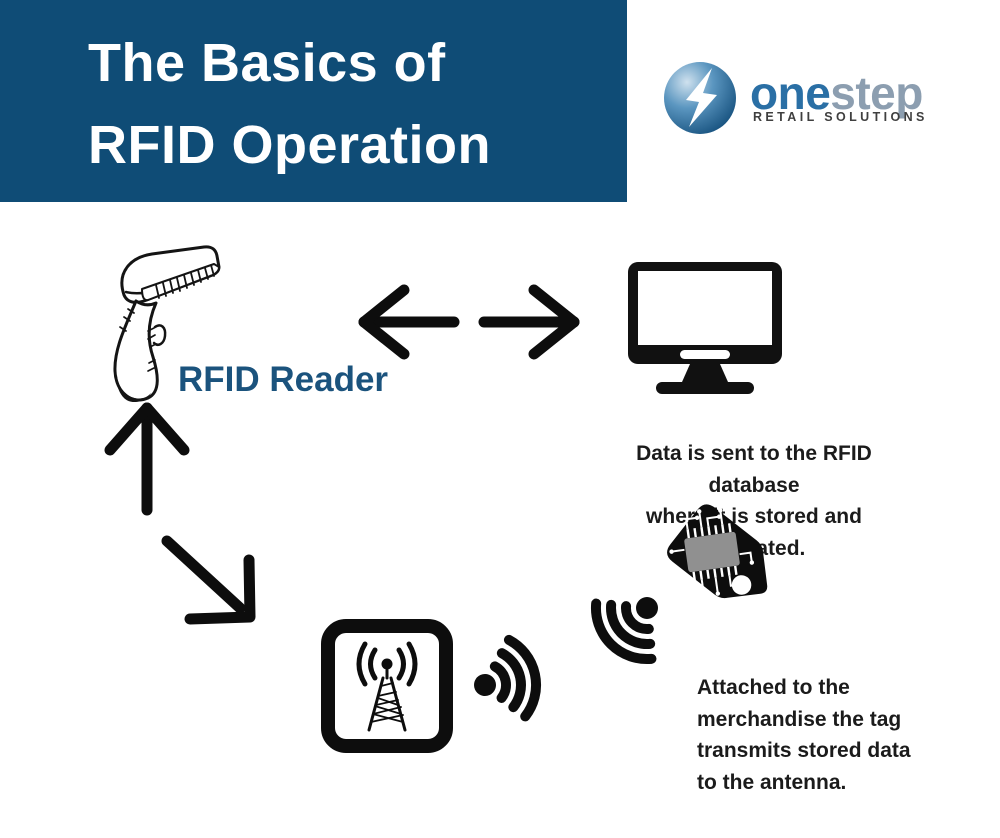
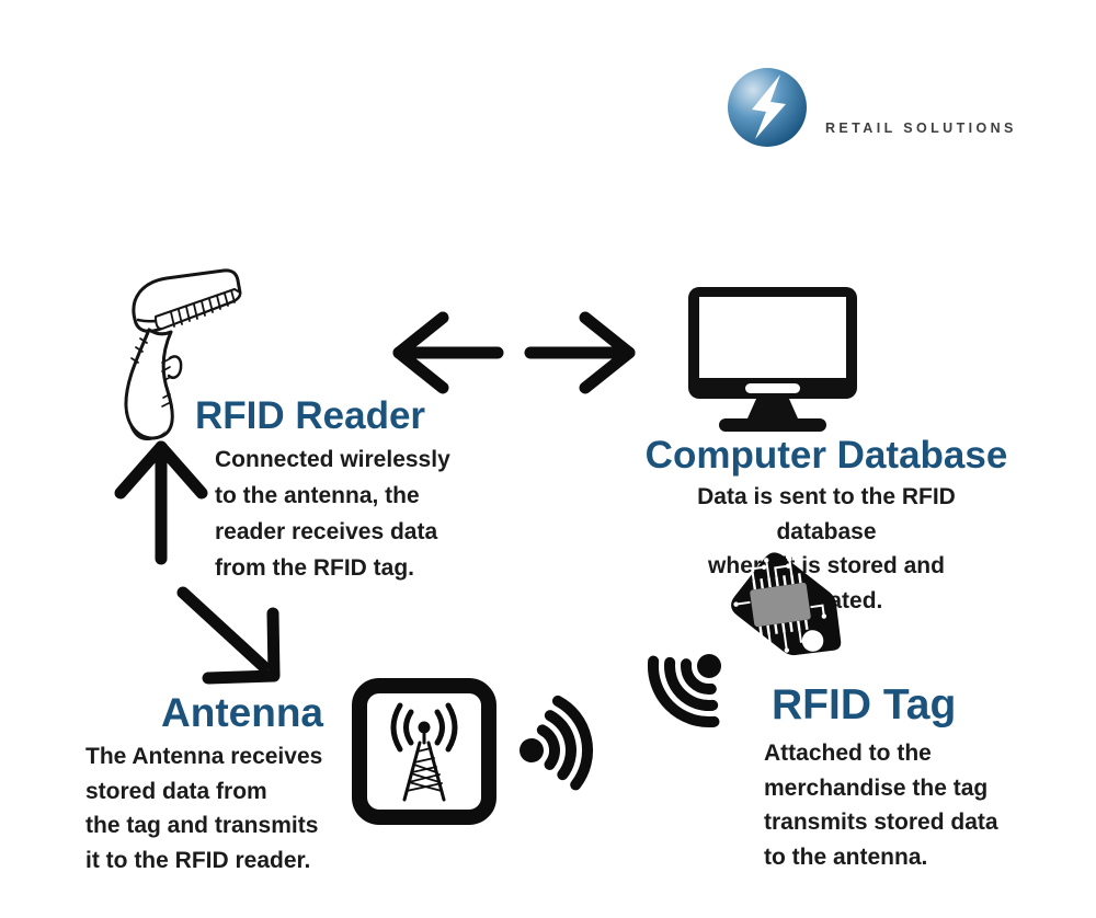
- The Basics of
- RFID Operation
- onestep
  RETAIL SOLUTIONS
  RFID Reader
+ Connected wirelessly
+ to the antenna, the
+ reader receives data
+ from the RFID tag.
+ Computer Database
  Data is sent to the RFID database
+ Antenna
+ The Antenna receives
+ stored data from
+ the tag and transmits
+ it to the RFID reader.
+ RFID Tag
  Attached to the
  merchandise the tag
  transmits stored data
  to the antenna.
